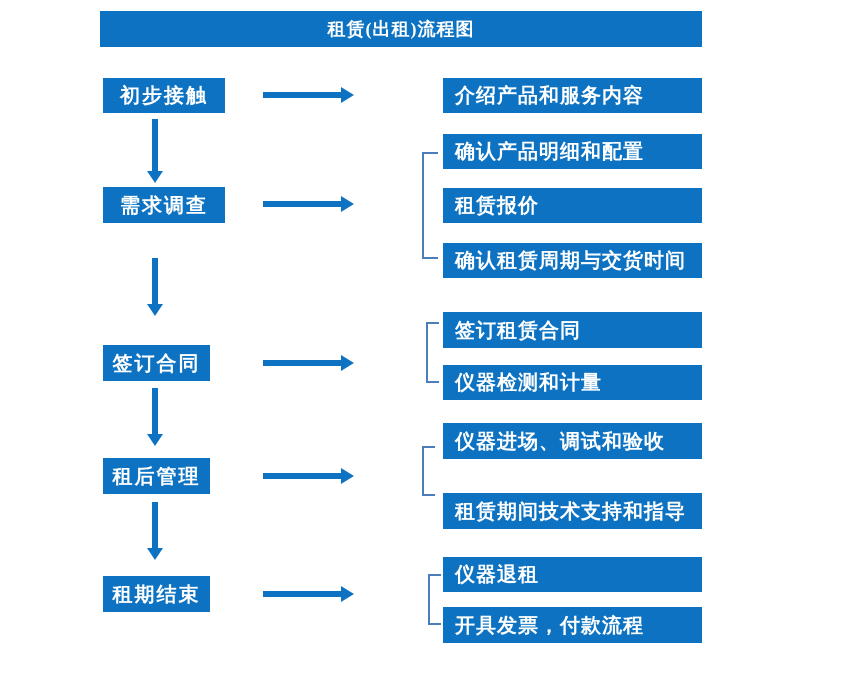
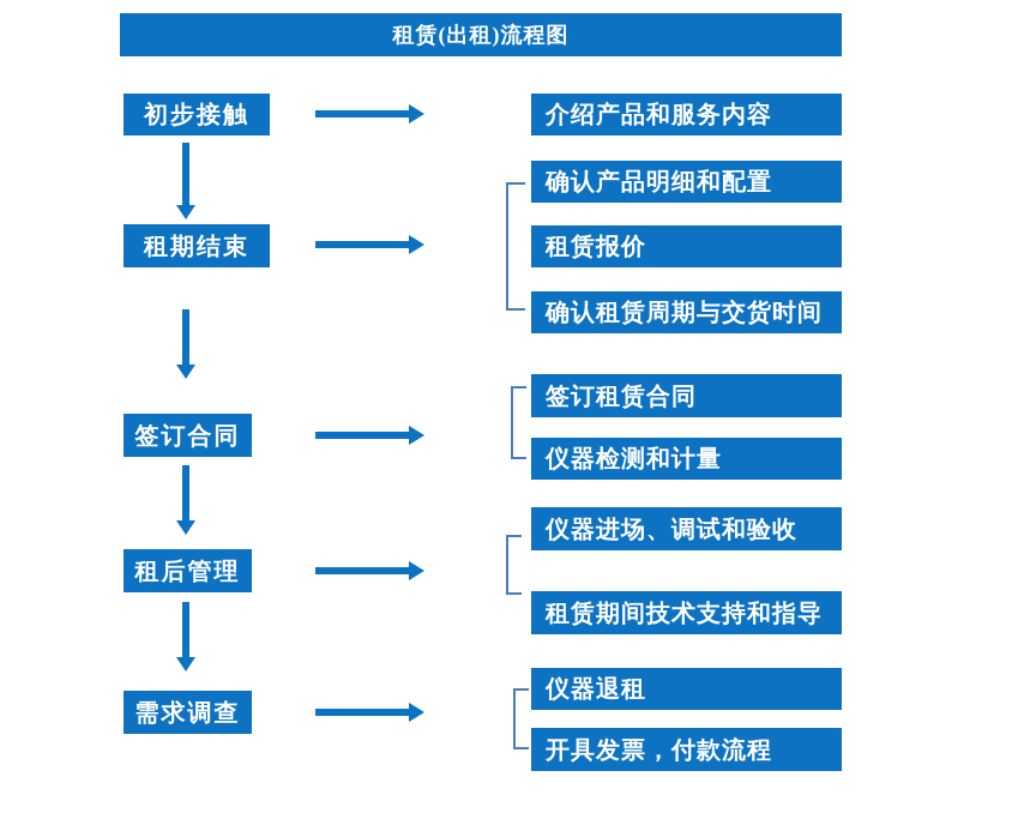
  租赁(出租)流程图
  初步接触
- 需求调查
+ 租期结束
  签订合同
  租后管理
- 租期结束
+ 需求调查
  介绍产品和服务内容
  确认产品明细和配置
  租赁报价
  确认租赁周期与交货时间
  签订租赁合同
  仪器检测和计量
  仪器进场、调试和验收
  租赁期间技术支持和指导
  仪器退租
  开具发票，付款流程
